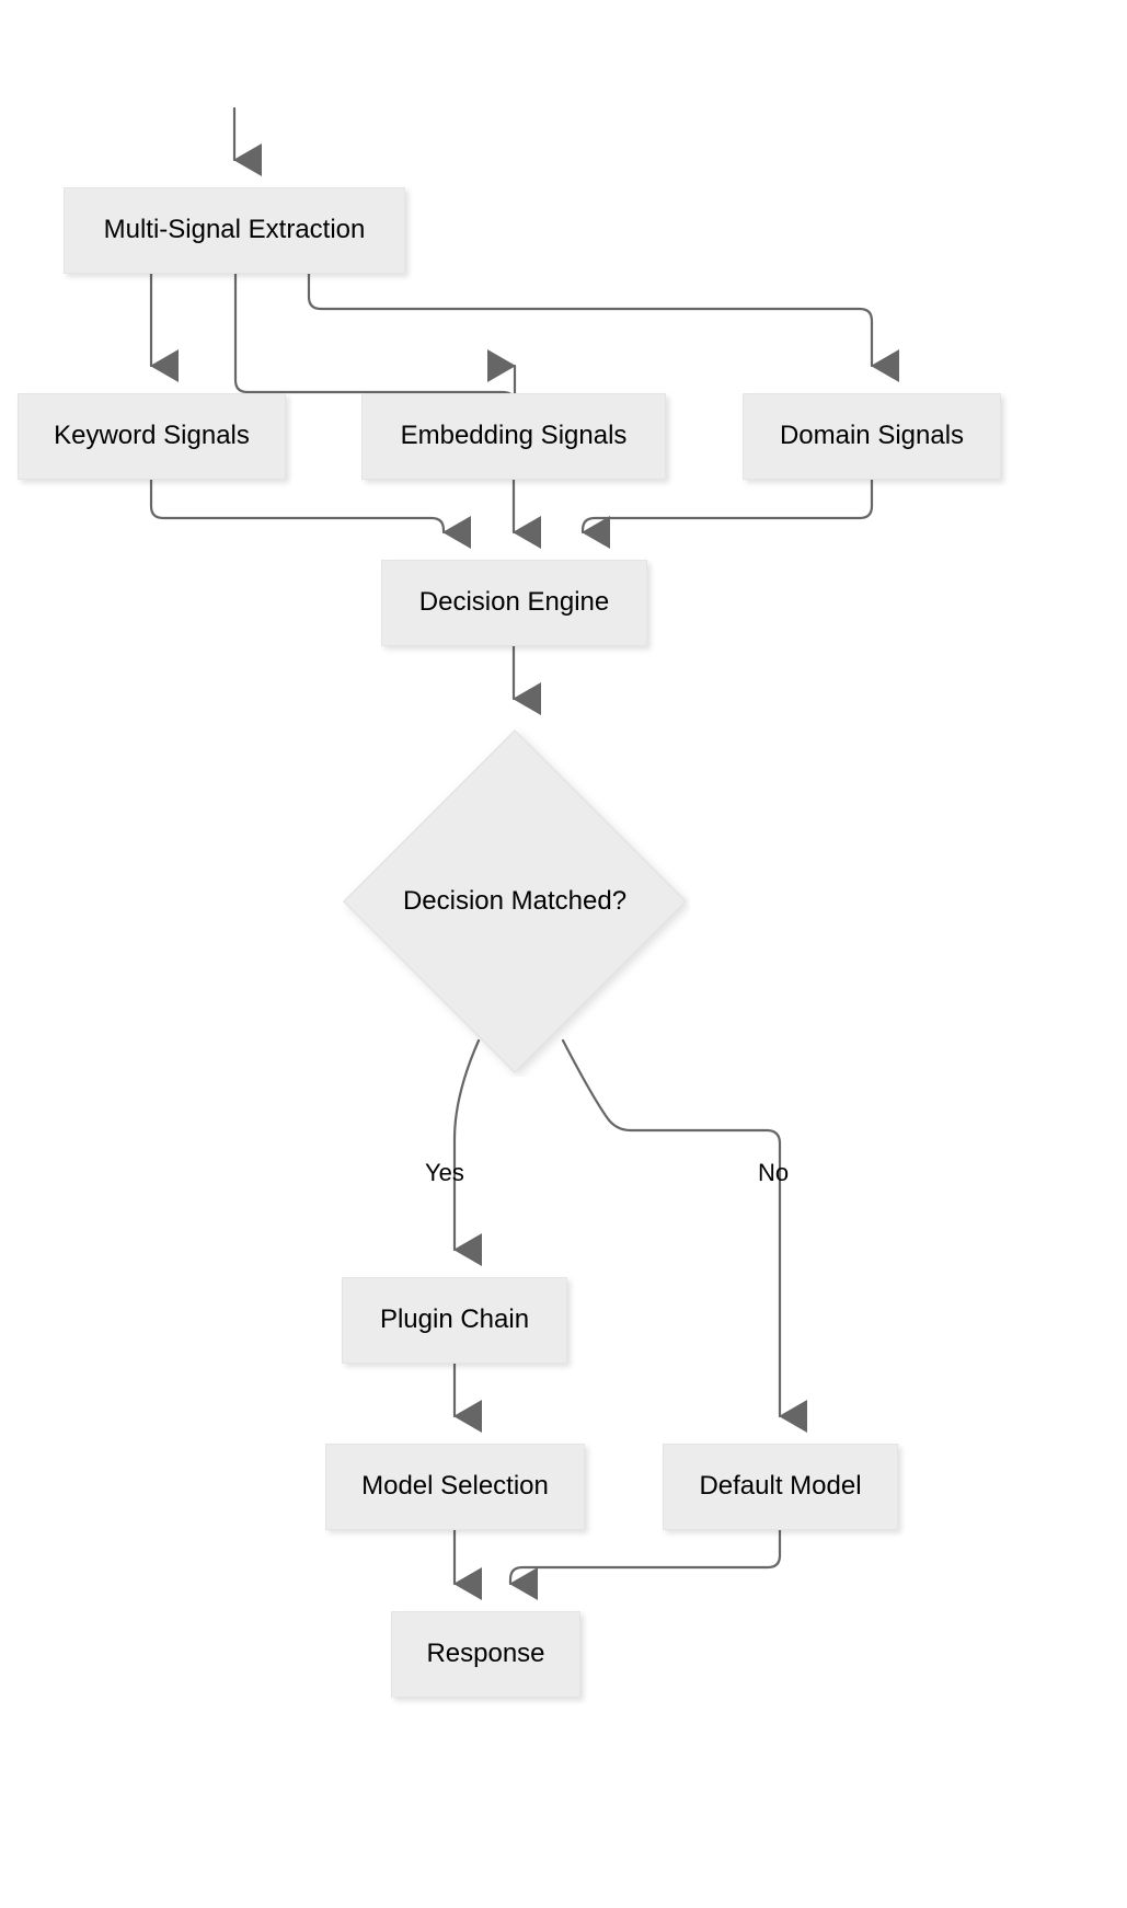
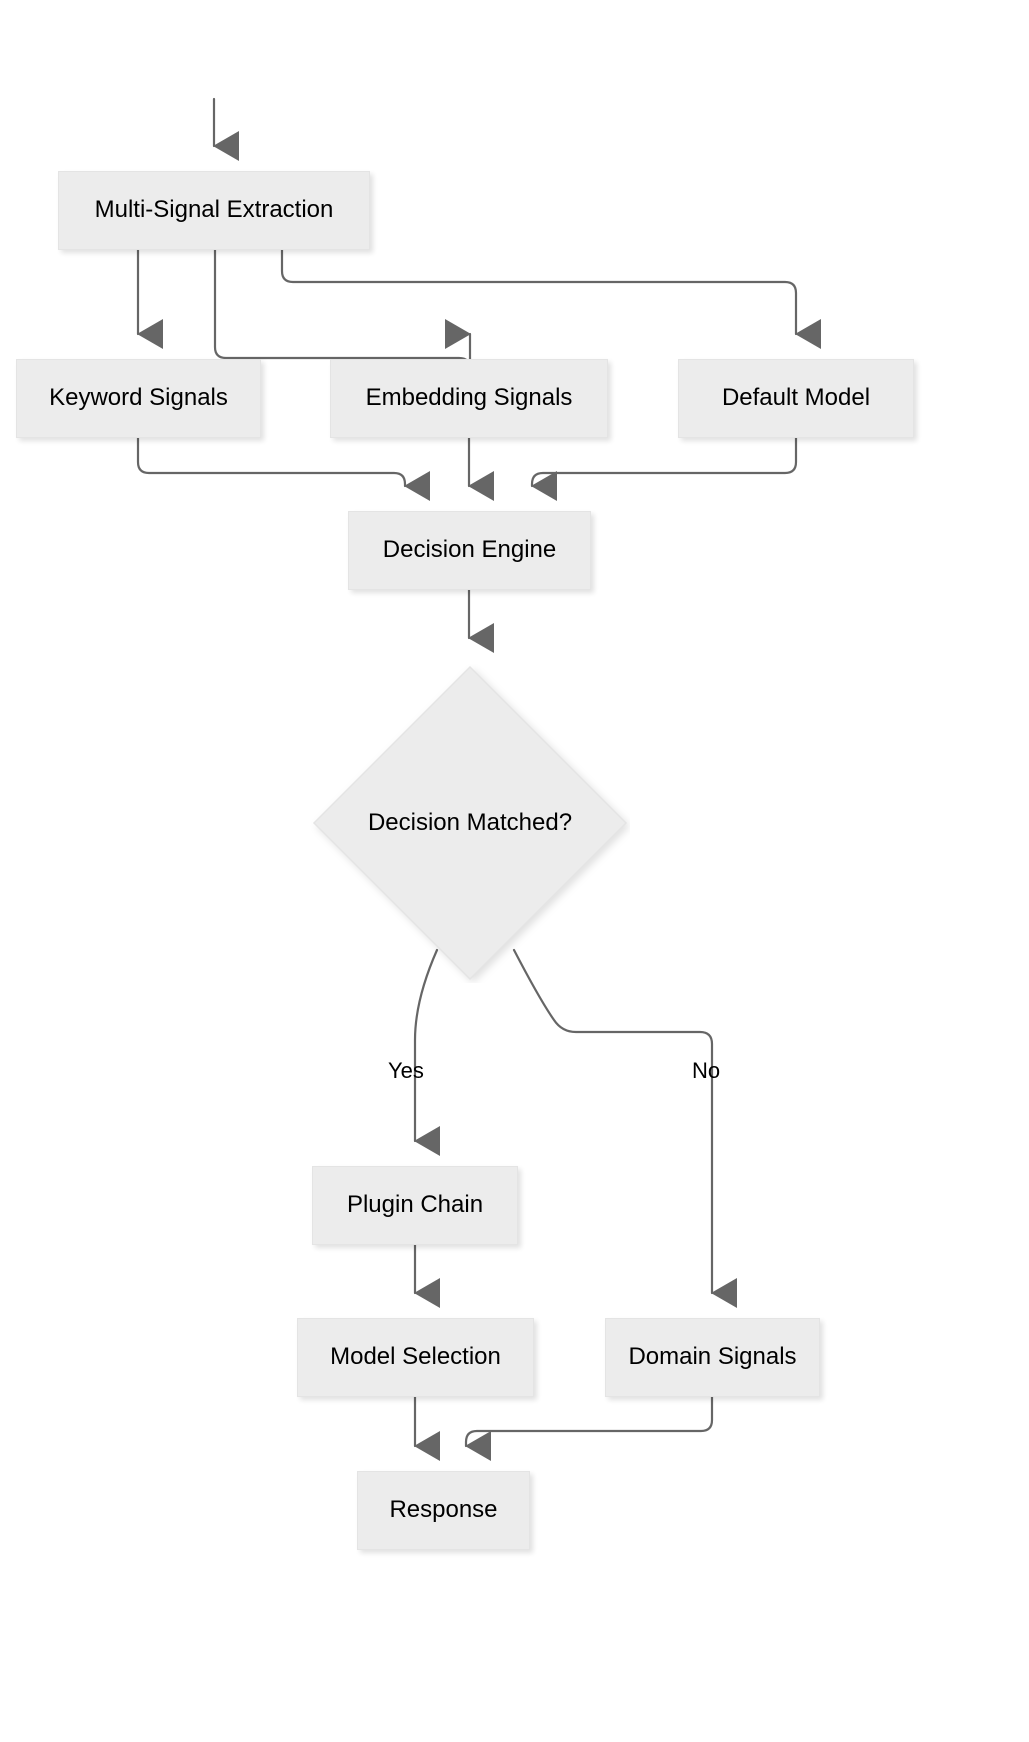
  Multi-Signal Extraction
  Keyword Signals
  Embedding Signals
- Domain Signals
+ Default Model
  Decision Engine
  Decision Matched?
  Plugin Chain
  Model Selection
- Default Model
+ Domain Signals
  Response
  Yes
  No
